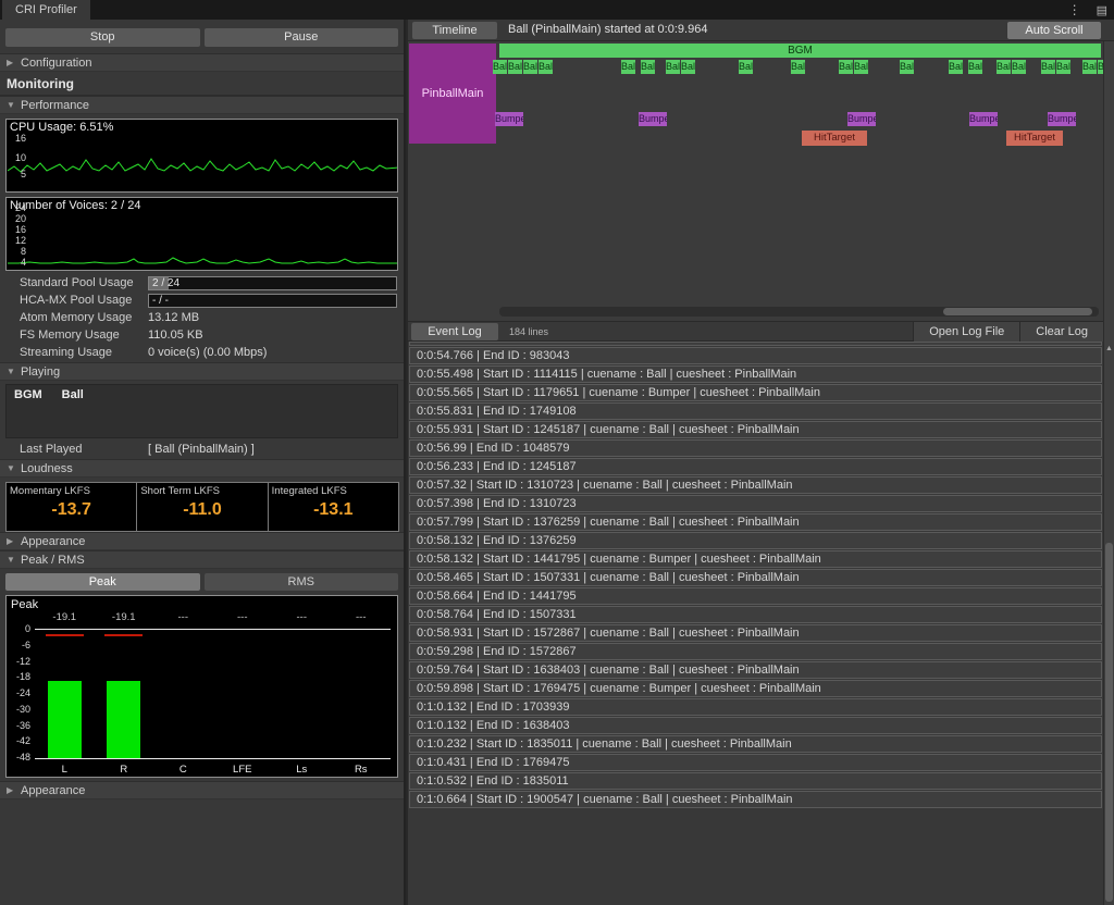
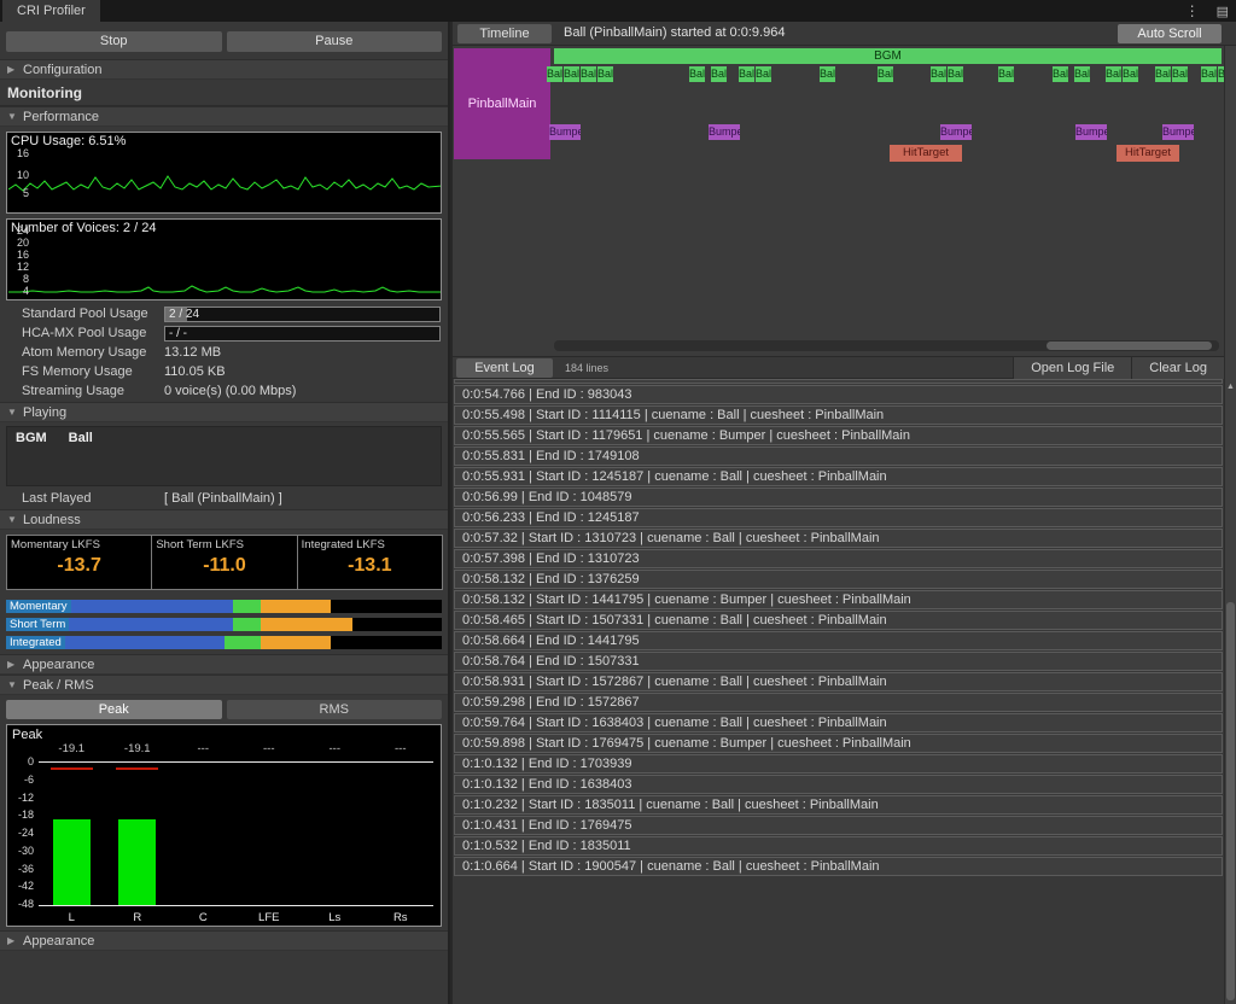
  CRI Profiler
  ⋮
  ▤
  Stop
  Pause
  ▶
  Configuration
  Monitoring
  ▼
  Performance
  CPU Usage: 6.51%
  16
  10
  5
  Number of Voices: 2 / 24
  24
  20
  16
  12
  8
  4
  Standard Pool Usage
  2 / 24
  HCA-MX Pool Usage
  - / -
  Atom Memory Usage
  13.12 MB
  FS Memory Usage
  110.05 KB
  Streaming Usage
  0 voice(s) (0.00 Mbps)
  ▼
  Playing
  BGM
  Ball
  Last Played
  [ Ball (PinballMain) ]
  ▼
  Loudness
  Momentary LKFS
  -13.7
  Short Term LKFS
  -11.0
  Integrated LKFS
  -13.1
+ Momentary
+ Short Term
+ Integrated
  ▶
  Appearance
  ▼
  Peak / RMS
  Peak
  RMS
  Peak
  -19.1
  -19.1
  ---
  ---
  ---
  ---
  0
  -6
  -12
  -18
  -24
  -30
  -36
  -42
  -48
  L
  R
  C
  LFE
  Ls
  Rs
  ▶
  Appearance
  Timeline
  Ball (PinballMain) started at 0:0:9.964
  Auto Scroll
  PinballMain
  BGM
  Bal
  Bal
  Bal
  Bal
  Bal
  Bal
  Bal
  Bal
  Bal
  Bal
  Bal
  Bal
  Bal
  Bal
  Bal
  Bal
  Bal
  Bal
  Bal
  Bal
  HitTarget
  HitTarget
  Event Log
  184 lines
  Open Log File
  Clear Log
  0:0:54.766 | End ID : 983043
  0:0:55.498 | Start ID : 1114115 | cuename : Ball | cuesheet : PinballMain
  0:0:55.565 | Start ID : 1179651 | cuename : Bumper | cuesheet : PinballMain
  0:0:55.831 | End ID : 1749108
  0:0:55.931 | Start ID : 1245187 | cuename : Ball | cuesheet : PinballMain
  0:0:56.99 | End ID : 1048579
  0:0:56.233 | End ID : 1245187
  0:0:57.32 | Start ID : 1310723 | cuename : Ball | cuesheet : PinballMain
  0:0:57.398 | End ID : 1310723
- 0:0:57.799 | Start ID : 1376259 | cuename : Ball | cuesheet : PinballMain
  0:0:58.132 | End ID : 1376259
  0:0:58.132 | Start ID : 1441795 | cuename : Bumper | cuesheet : PinballMain
  0:0:58.465 | Start ID : 1507331 | cuename : Ball | cuesheet : PinballMain
  0:0:58.664 | End ID : 1441795
  0:0:58.764 | End ID : 1507331
  0:0:58.931 | Start ID : 1572867 | cuename : Ball | cuesheet : PinballMain
  0:0:59.298 | End ID : 1572867
  0:0:59.764 | Start ID : 1638403 | cuename : Ball | cuesheet : PinballMain
  0:0:59.898 | Start ID : 1769475 | cuename : Bumper | cuesheet : PinballMain
  0:1:0.132 | End ID : 1703939
  0:1:0.132 | End ID : 1638403
  0:1:0.232 | Start ID : 1835011 | cuename : Ball | cuesheet : PinballMain
  0:1:0.431 | End ID : 1769475
  0:1:0.532 | End ID : 1835011
  0:1:0.664 | Start ID : 1900547 | cuename : Ball | cuesheet : PinballMain
